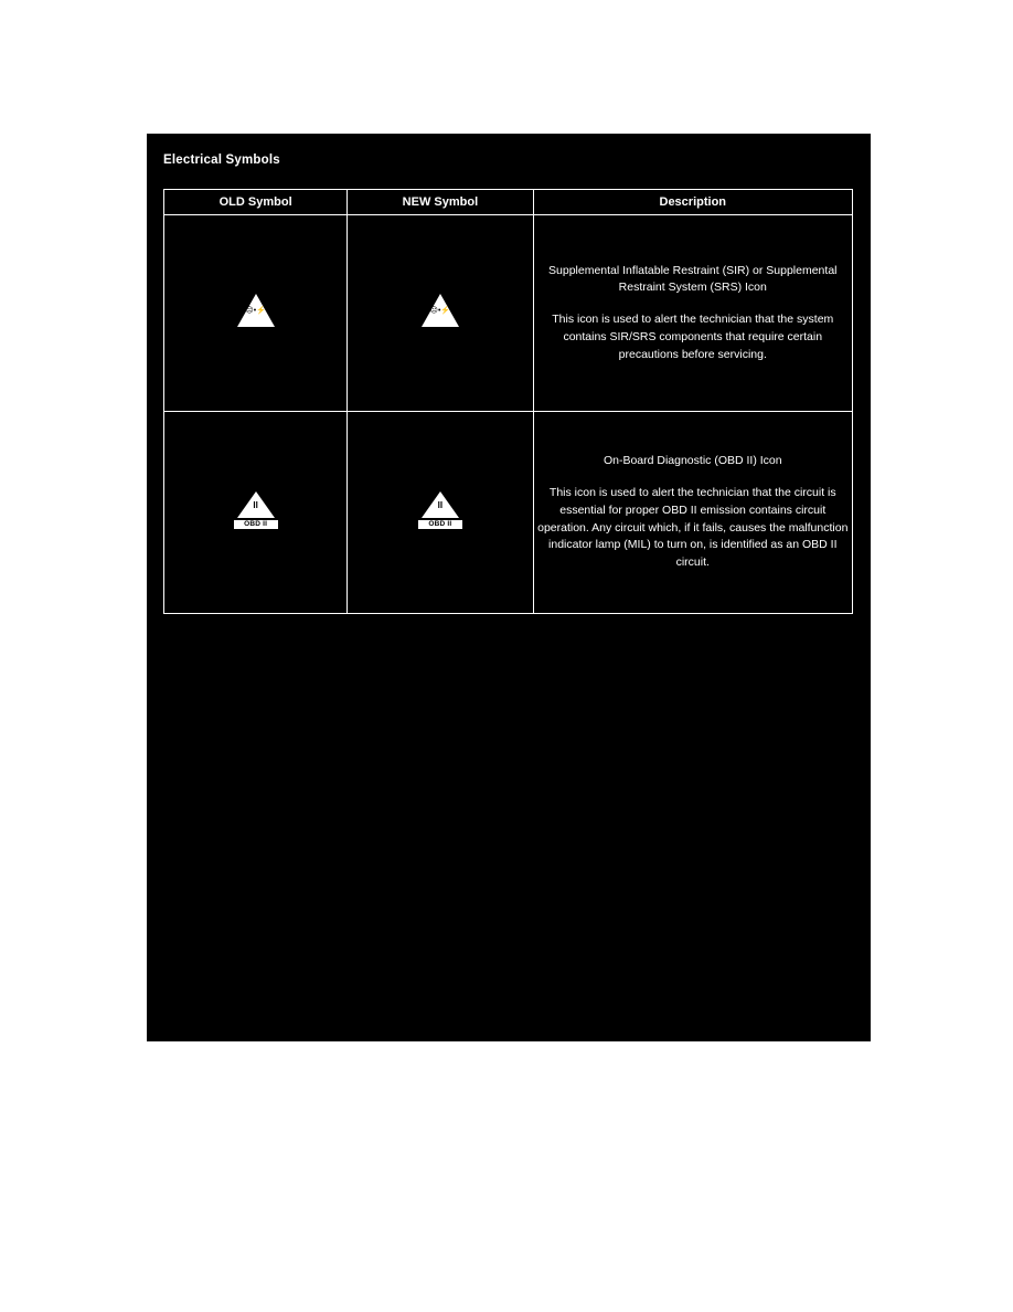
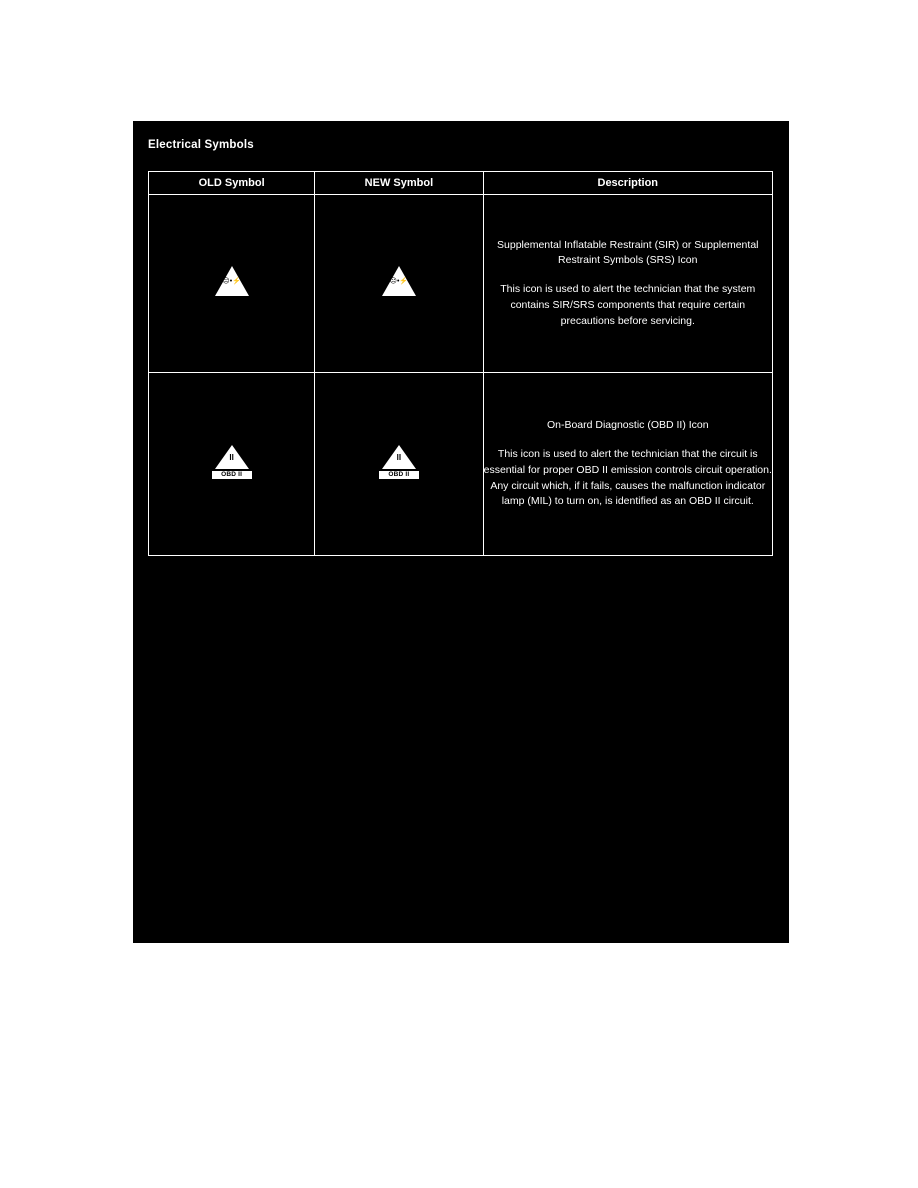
  Electrical Symbols
  OLD Symbol	NEW Symbol	Description
- 		Supplemental Inflatable Restraint (SIR) or Supplemental Restraint System (SRS) Icon This icon is used to alert the technician that the system contains SIR/SRS components that require certain precautions before servicing.
+ 		Supplemental Inflatable Restraint (SIR) or Supplemental Restraint Symbols (SRS) Icon This icon is used to alert the technician that the system contains SIR/SRS components that require certain precautions before servicing.
- II	II	On-Board Diagnostic (OBD II) Icon This icon is used to alert the technician that the circuit is essential for proper OBD II emission contains circuit operation. Any circuit which, if it fails, causes the malfunction indicator lamp (MIL) to turn on, is identified as an OBD II circuit.
+ II	II	On-Board Diagnostic (OBD II) Icon This icon is used to alert the technician that the circuit is essential for proper OBD II emission controls circuit operation. Any circuit which, if it fails, causes the malfunction indicator lamp (MIL) to turn on, is identified as an OBD II circuit.
